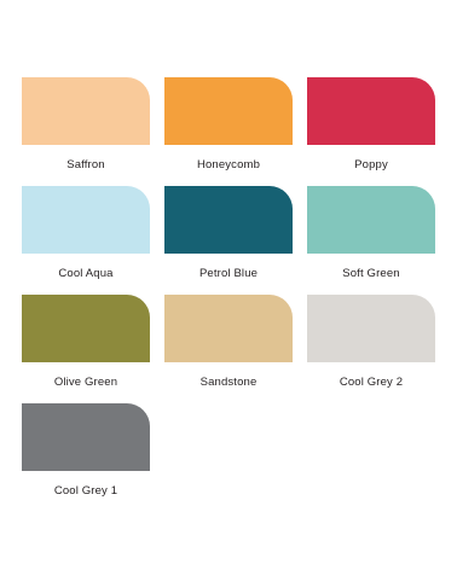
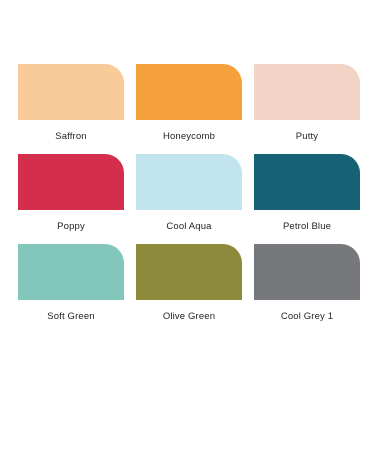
  Saffron
  Honeycomb
+ Putty
  Poppy
  Cool Aqua
  Petrol Blue
  Soft Green
  Olive Green
- Sandstone
- Cool Grey 2
  Cool Grey 1
